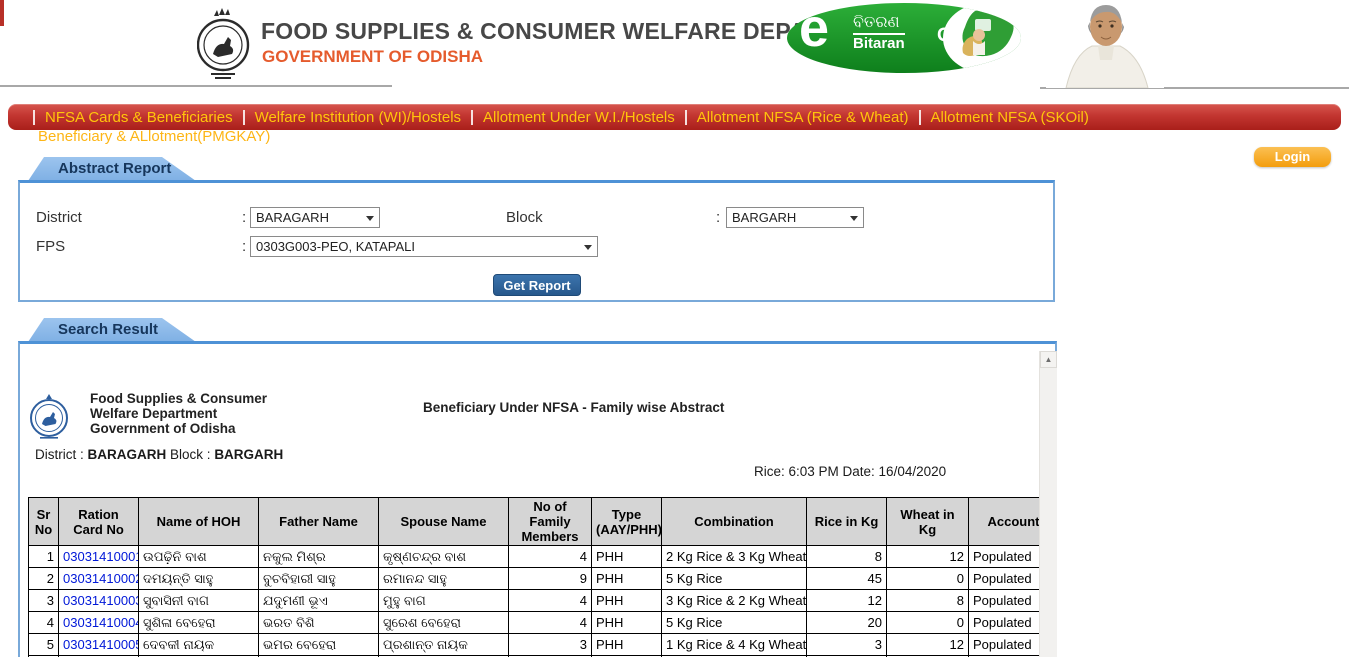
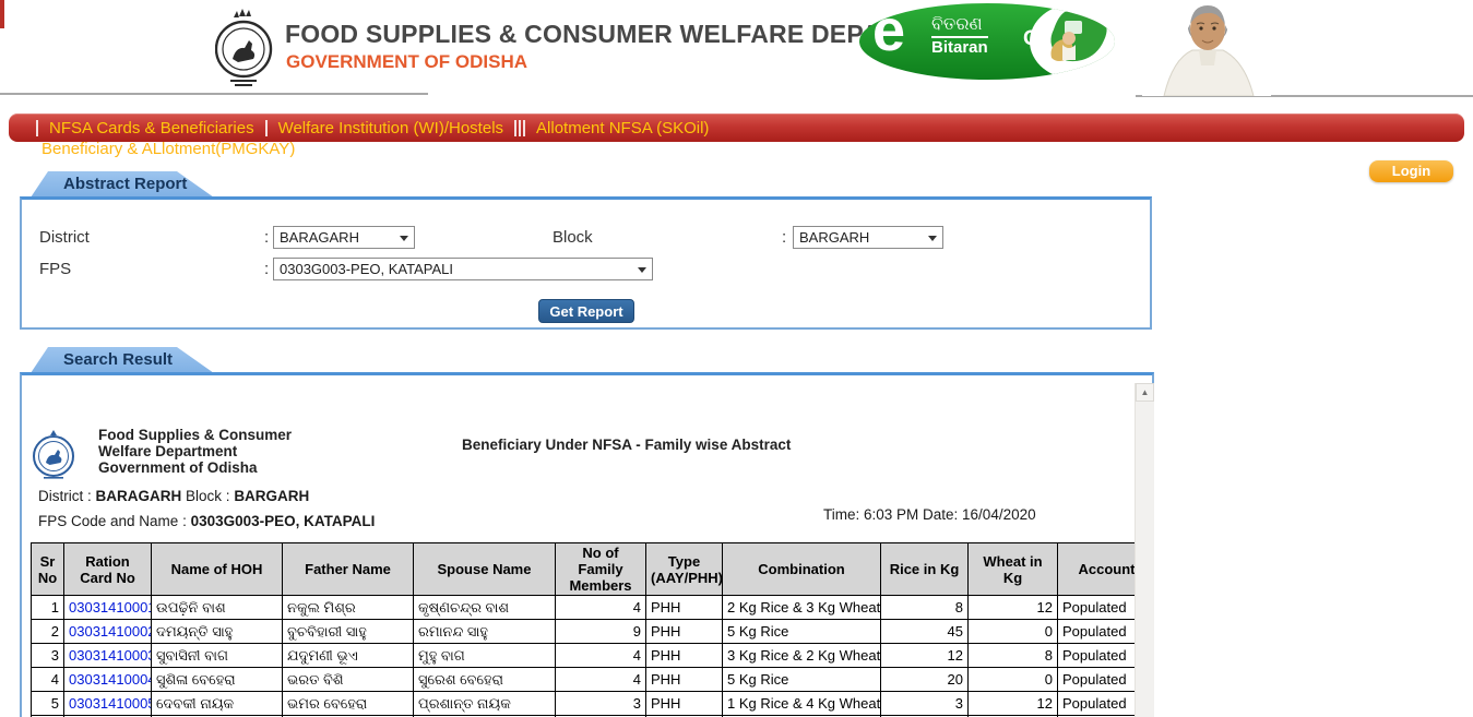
  FOOD SUPPLIES & CONSUMER WELFARE DEP
  GOVERNMENT OF ODISHA
  e
  ବିତରଣ
  Bitaran
  NFSA Cards & Beneficiaries
  Welfare Institution (WI)/Hostels
- Allotment Under W.I./Hostels
- Allotment NFSA (Rice & Wheat)
  Allotment NFSA (SKOil)
  Beneficiary & ALlotment(PMGKAY)
  Login
  Abstract Report
  District
  :
  BARAGARH
  Block
  :
  BARGARH
  FPS
  :
  0303G003-PEO, KATAPALI
  Get Report
  Search Result
  Food Supplies & Consumer
  Welfare Department
  Government of Odisha
  Beneficiary Under NFSA - Family wise Abstract
  District : BARAGARH Block : BARGARH
+ FPS Code and Name : 0303G003-PEO, KATAPALI
- Rice: 6:03 PM Date: 16/04/2020
+ Time: 6:03 PM Date: 16/04/2020
  Sr No	Ration Card No	Name of HOH	Father Name	Spouse Name	No of Family Members	Type (AAY/PHH)	Combination	Rice in Kg	Wheat in Kg	Account
  1	0303141000	ଉପଢ଼ିନି ବାଶ	ନକୁଲ ମିଶ୍ର	କୃଷ୍ଣଚନ୍ଦ୍ର ବାଶ	4	PHH	2 Kg Rice & 3 Kg Wheat	8	12	Populated
  2	0303141000	ଦମୟନ୍ତି ସାହୁ	ବୁଚବିହାରୀ ସାହୁ	ରମାନନ୍ଦ ସାହୁ	9	PHH	5 Kg Rice	45	0	Populated
  3	0303141000	ସୁବାସିନୀ ବାଗ	ଯଦୁମଣୀ ଭୂଏ	ମୁହୁ ବାଗ	4	PHH	3 Kg Rice & 2 Kg Wheat	12	8	Populated
  4	0303141000	ସୁଶିଳା ବେହେରା	ଭରତ ବିଶି	ସୁରେଶ ବେହେରା	4	PHH	5 Kg Rice	20	0	Populated
  5	0303141000	ଦେବକୀ ନାୟକ	ଭମର ବେହେରା	ପ୍ରଶାନ୍ତ ନାୟକ	3	PHH	1 Kg Rice & 4 Kg Wheat	3	12	Populated
  ▲
